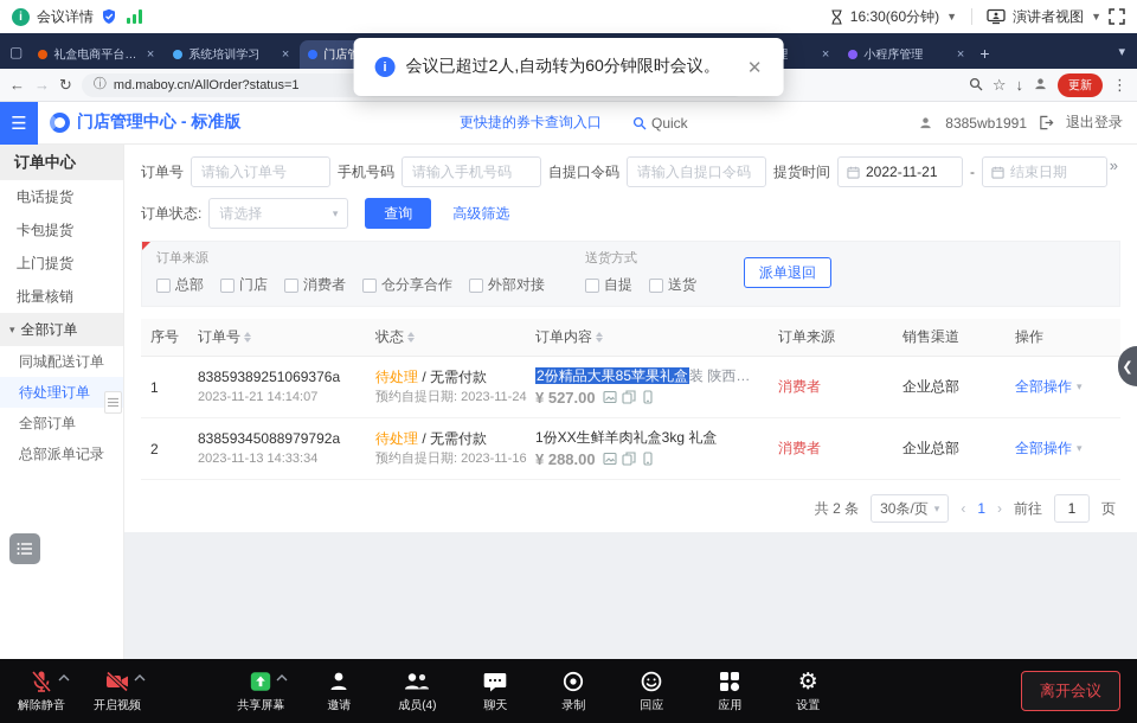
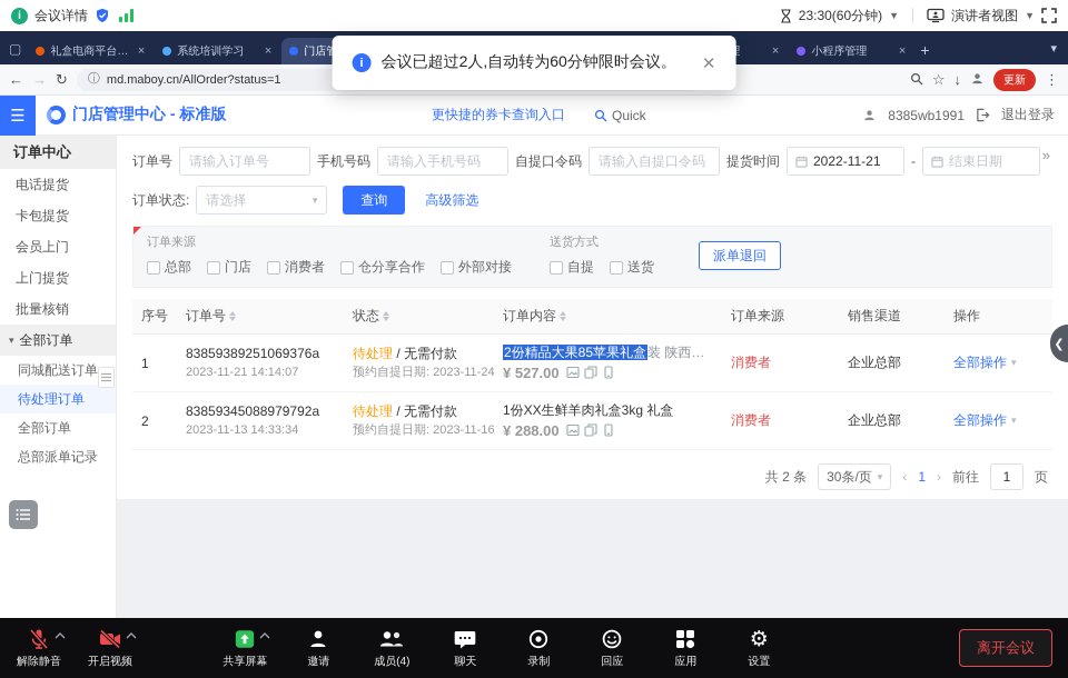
  i
  会议详情
- 16:30(60分钟)
+ 23:30(60分钟)
  ▼
  演讲者视图
  ▼
  ▢
  礼盒电商平台管
  ×
  系统培训学习
  ×
  ×
  小程序管理
  ×
  +
  ▾
  ←
  →
  ↻
  ⓘ
  md.maboy.cn/AllOrder?status=1
  ☆
  ↓
  更新
  ⋮
  i
  会议已超过2人,自动转为60分钟限时会议。
  ✕
  ☰
  门店管理中心 - 标准版
  更快捷的券卡查询入口
  Quick
  8385wb1991
  退出登录
  订单中心
  电话提货
  卡包提货
+ 会员上门
  上门提货
  批量核销
  ▾
  全部订单
  同城配送订单
  待处理订单
  全部订单
  总部派单记录
  订单号
  请输入订单号
  手机号码
  请输入手机号码
  自提口令码
  请输入自提口令码
  提货时间
  2022-11-21
  -
  结束日期
  订单状态:
  请选择
  ▾
  查询
  高级筛选
  订单来源
  总部
  门店
  消费者
  仓分享合作
  外部对接
  送货方式
  自提
  送货
  派单退回
  序号
  订单号
  状态
  订单内容
  订单来源
  销售渠道
  操作
  1
  83859389251069376a
  2023-11-21 14:14:07
  待处理 / 无需付款
  预约自提日期: 2023-11-24
  2份精品大果85苹果礼盒装 陕西…
  ¥ 527.00
  消费者
  企业总部
  全部操作
  ▾
  2
  83859345088979792a
  2023-11-13 14:33:34
  待处理 / 无需付款
  预约自提日期: 2023-11-16
  1份XX生鲜羊肉礼盒3kg 礼盒
  ¥ 288.00
  消费者
  企业总部
  全部操作
  ▾
  共 2 条
  30条/页
  ▾
  ‹
  1
  ›
  前往
  1
  页
  »
  ❮
  解除静音
  开启视频
  共享屏幕
  邀请
  成员(4)
  聊天
  录制
  回应
  应用
  ⚙
  设置
  离开会议
